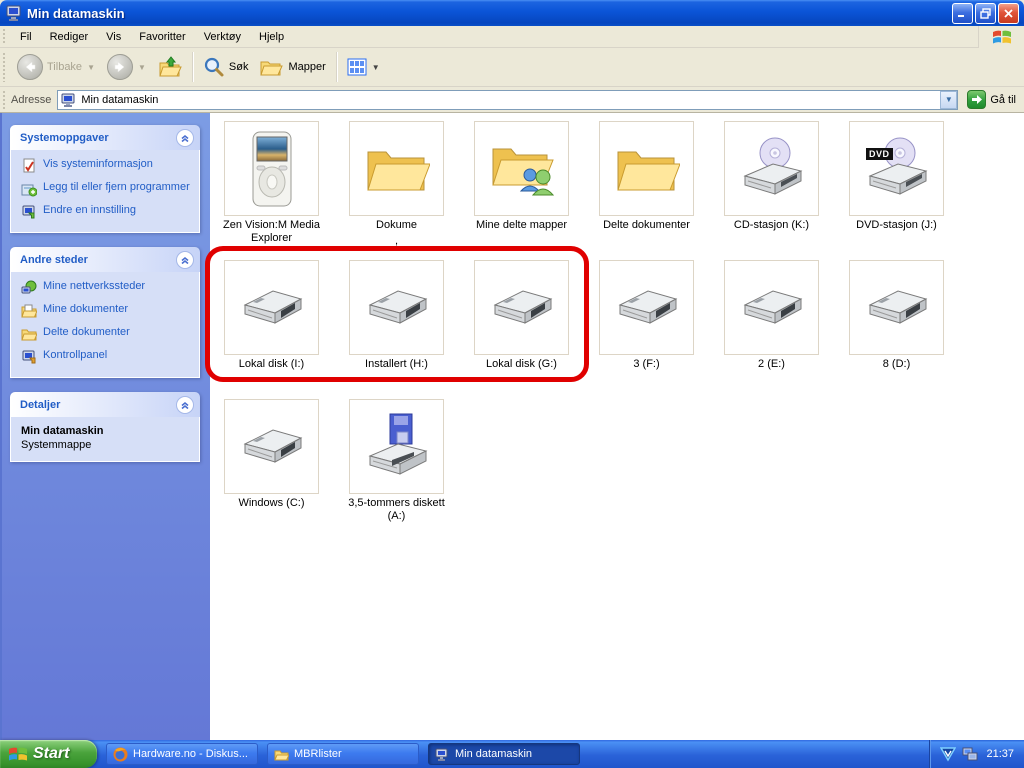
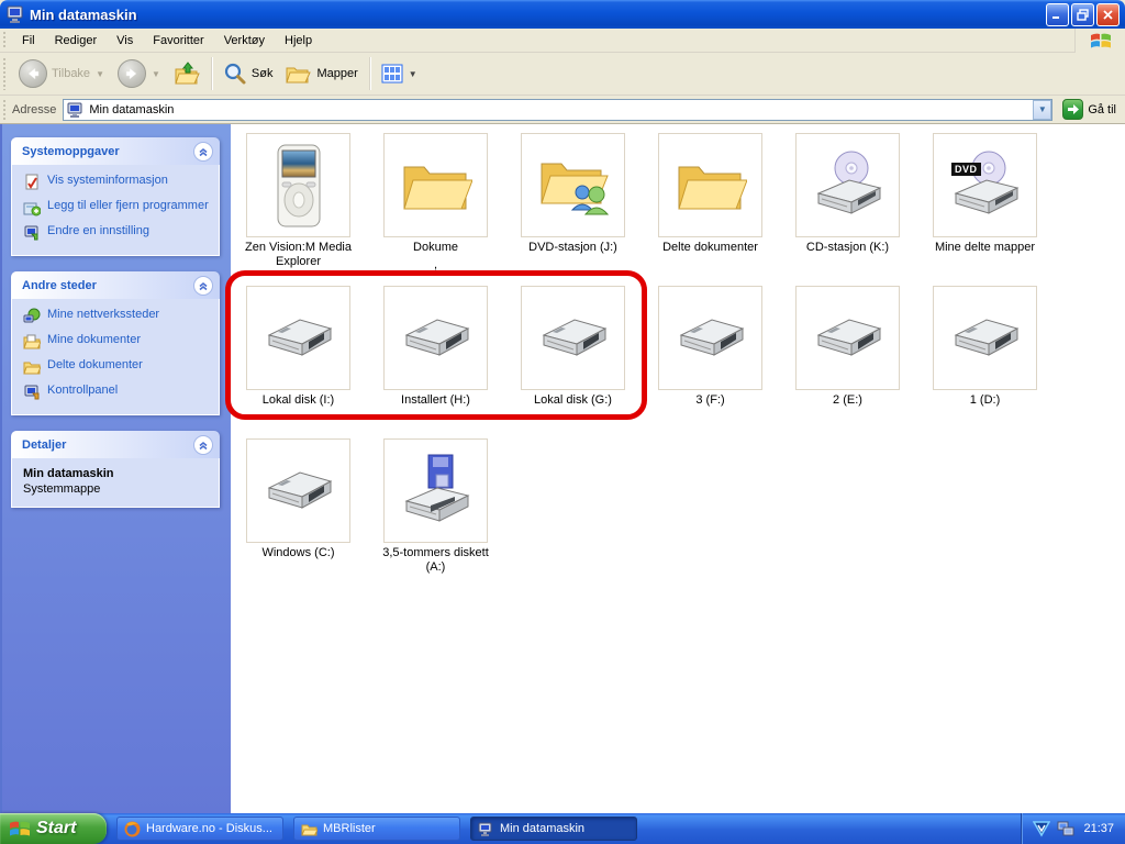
  Min datamaskin
  Fil
  Rediger
  Vis
  Favoritter
  Verktøy
  Hjelp
  Tilbake
  ▼
  ▼
  Søk
  Mapper
  ▼
  Adresse
  Min datamaskin
  ▼
  Gå til
  Systemoppgaver
  Vis systeminformasjon
  Legg til eller fjern programmer
  Endre en innstilling
  Andre steder
  Mine nettverkssteder
  Mine dokumenter
  Delte dokumenter
  Kontrollpanel
  Detaljer
  Min datamaskin
  Systemmappe
  Zen Vision:M Media Explorer
  Dokume
  ,
- Mine delte mapper
+ DVD-stasjon (J:)
  Delte dokumenter
  CD-stasjon (K:)
  DVD
- DVD-stasjon (J:)
+ Mine delte mapper
  Lokal disk (I:)
  Installert (H:)
  Lokal disk (G:)
  3 (F:)
  2 (E:)
- 8 (D:)
+ 1 (D:)
  Windows (C:)
  3,5-tommers diskett (A:)
  Start
  Hardware.no - Diskus...
  MBRlister
  Min datamaskin
  21:37
